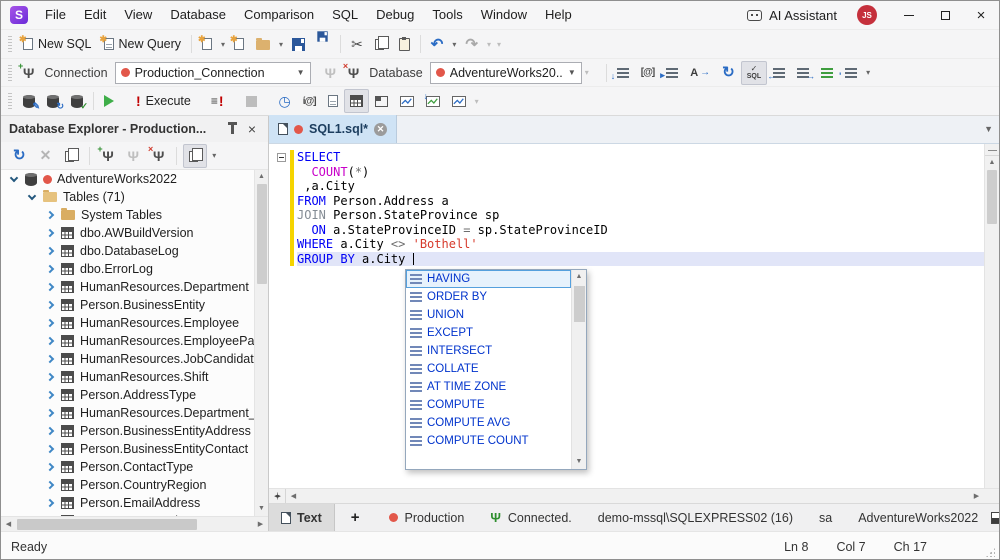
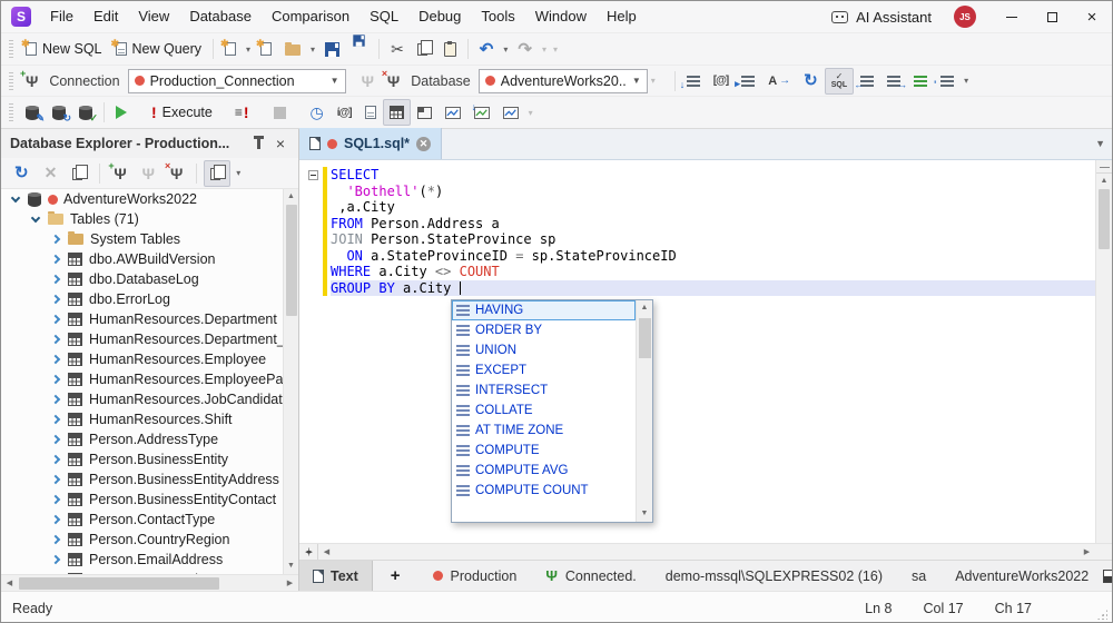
  S
  File
  Edit
  View
  Database
  Comparison
  SQL
  Debug
  Tools
  Window
  Help
  AI Assistant
  JS
  ×
  ✱
  New SQL
  ✱
  New Query
  ✱
  ▾
  ✱
  ▾
  ✂
  ↶
  ▾
  ↷
  ▾
  ▾
  Ψ
  +
  Connection
  Production_Connection
  ▼
  Ψ
  Ψ
  ×
  Database
  AdventureWorks20..
  ▼
  ▾
  ↓
  [@]
  ▸
  A
  →
  ↻
  ✓
  ←
  →
  '
  ▾
  ✎
  ↻
  ✓
  !
  Execute
  ≡
  !
  ◷
  ί@]
  ↓
  ▾
  Database Explorer - Production...
  ×
  ↻
  ✕
  Ψ
  +
  Ψ
  Ψ
  ×
  ▾
  AdventureWorks2022
  Tables (71)
  System Tables
  dbo.AWBuildVersion
  dbo.DatabaseLog
  dbo.ErrorLog
  HumanResources.Department
- Person.BusinessEntity
+ HumanResources.Department_
  HumanResources.Employee
  HumanResources.EmployeePa
  HumanResources.JobCandidat
  HumanResources.Shift
  Person.AddressType
- HumanResources.Department_
+ Person.BusinessEntity
  Person.BusinessEntityAddress
  Person.BusinessEntityContact
  Person.ContactType
  Person.CountryRegion
  Person.EmailAddress
  SQL1.sql*
  ✕
  ▼
  SELECT
- COUNT(*)
+ 'Bothell'(*)
  ,a.City
  FROM Person.Address a
  JOIN Person.StateProvince sp
  ON a.StateProvinceID = sp.StateProvinceID
- WHERE a.City <> 'Bothell'
+ WHERE a.City <> COUNT
  GROUP BY a.City
  HAVING
  ORDER BY
  UNION
  EXCEPT
  INTERSECT
  COLLATE
  AT TIME ZONE
  COMPUTE
  COMPUTE AVG
  COMPUTE COUNT
  Text
  +
  Production
  Ψ
  Connected.
  demo-mssql\SQLEXPRESS02 (16)
  sa
  AdventureWorks2022
  Ready
  Ln 8
- Col 7
+ Col 17
  Ch 17
